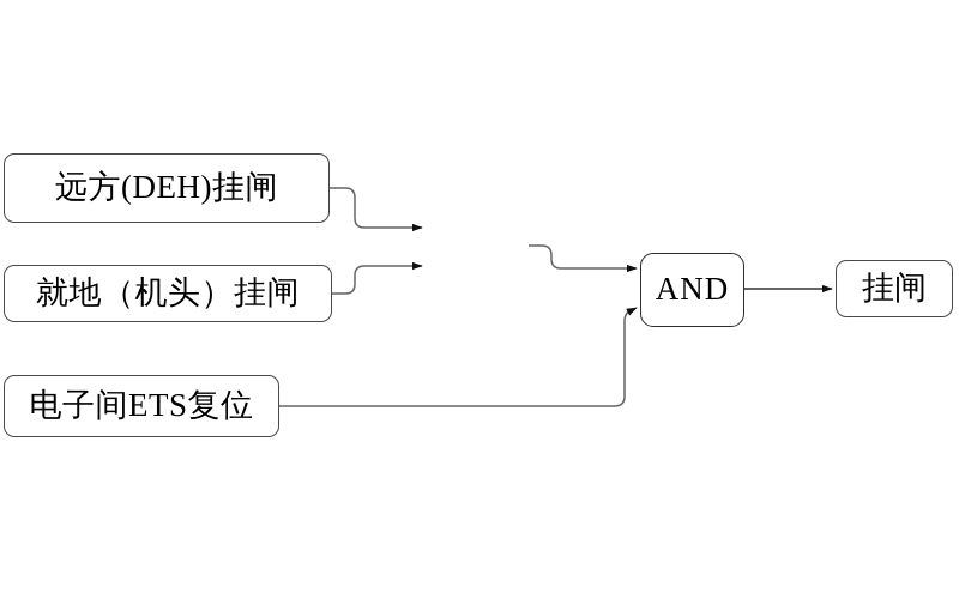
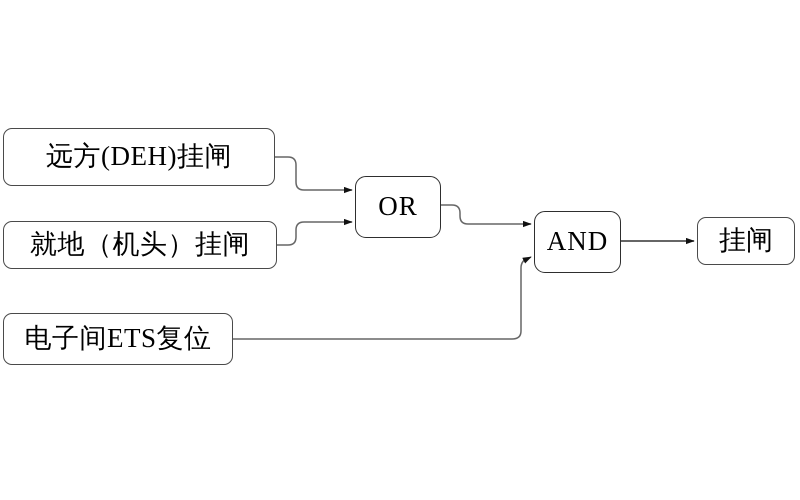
  远方(DEH)挂闸
  就地（机头）挂闸
  电子间ETS复位
+ OR
  AND
  挂闸
